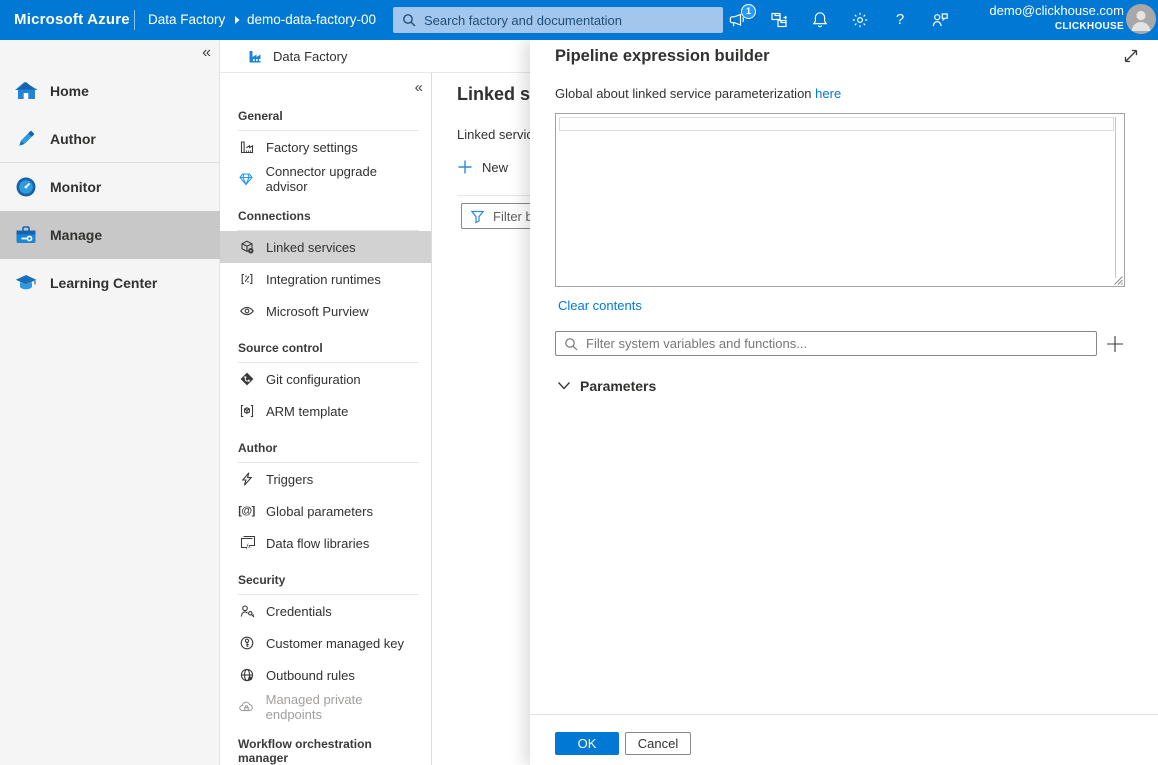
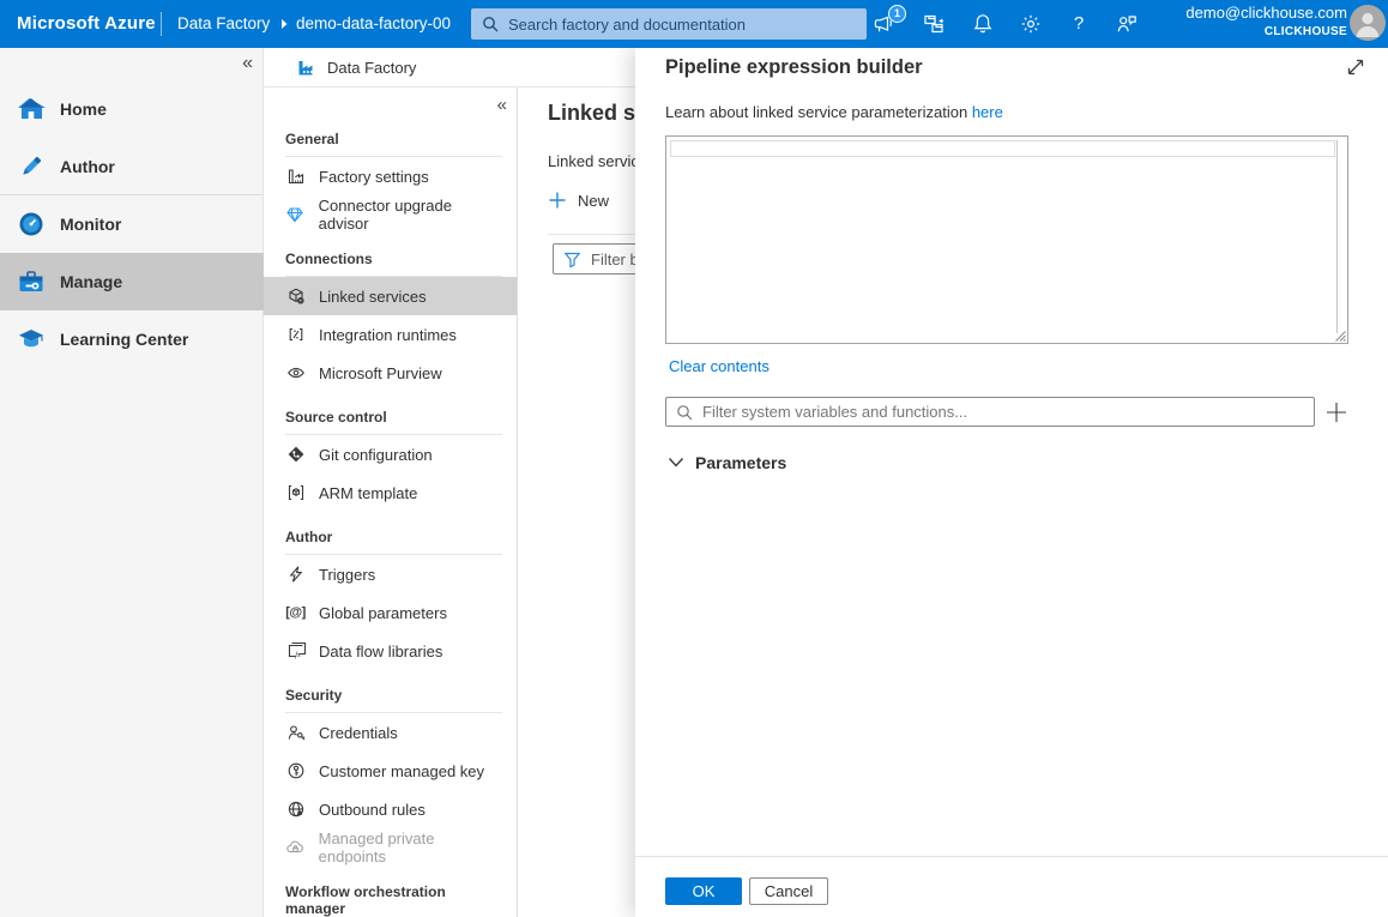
  Microsoft Azure
  Data Factory
  demo-data-factory-00
  Search factory and documentation
  1
  ?
  demo@clickhouse.com
  CLICKHOUSE
  «
  Home
  Author
  Monitor
  Manage
  Learning Center
  Data Factory
  «
  General
  Factory settings
  Connector upgrade advisor
  Connections
  Linked services
  Integration runtimes
  Microsoft Purview
  Source control
  Git configuration
  ARM template
  Author
  Triggers
  [@]
  Global parameters
  Data flow libraries
  Security
  Credentials
  Customer managed key
  Outbound rules
  Managed private endpoints
  Workflow orchestration manager
  Linked servi
  New
  Filter
  Pipeline expression builder
- Global about linked service parameterization here
+ Learn about linked service parameterization here
  Clear contents
  Filter system variables and functions...
  Parameters
  OK
  Cancel
